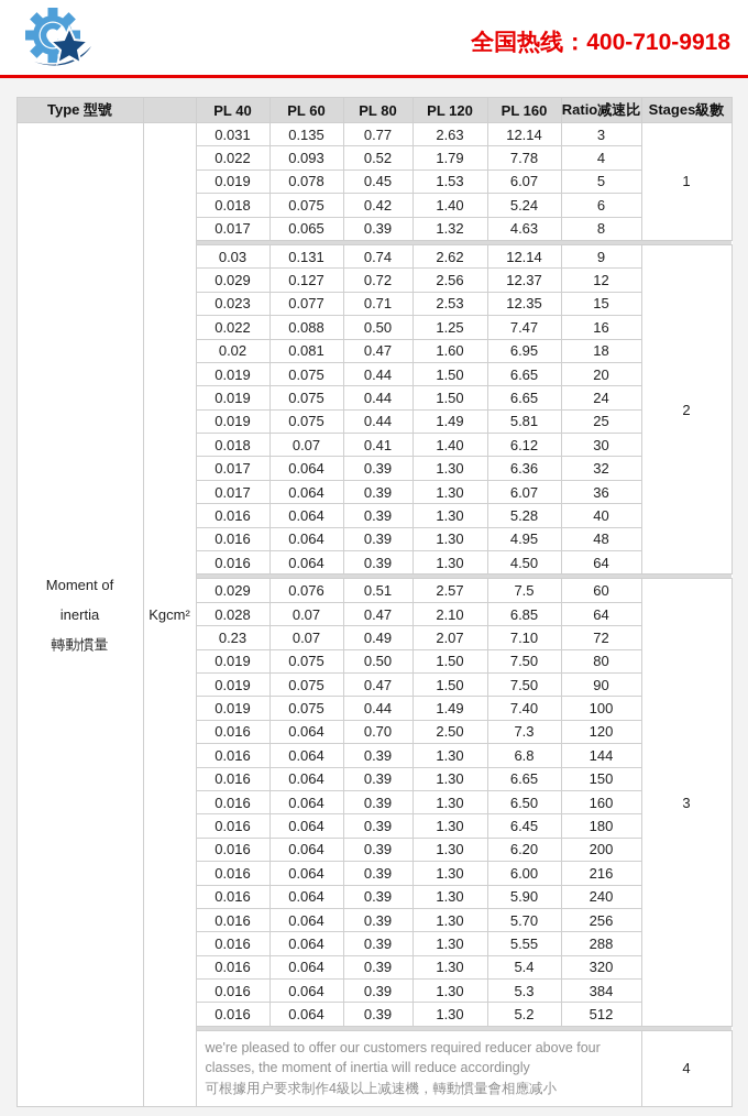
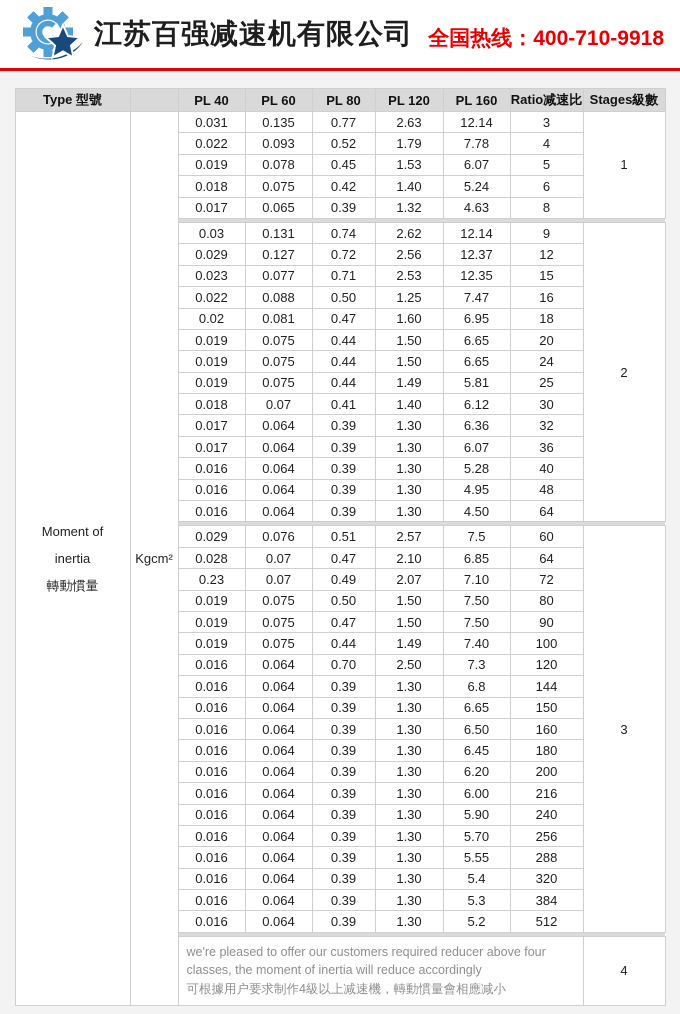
+ 江苏百强减速机有限公司
  全国热线：400-710-9918
  Type 型號		PL 40	PL 60	PL 80	PL 120	PL 160	Ratio减速比	Stages級數
  Moment ofinertia轉動慣量	Kgcm²	0.031	0.135	0.77	2.63	12.14	3	1
  0.022	0.093	0.52	1.79	7.78	4
  0.019	0.078	0.45	1.53	6.07	5
  0.018	0.075	0.42	1.40	5.24	6
  0.017	0.065	0.39	1.32	4.63	8
  0.03	0.131	0.74	2.62	12.14	9	2
  0.029	0.127	0.72	2.56	12.37	12
  0.023	0.077	0.71	2.53	12.35	15
  0.022	0.088	0.50	1.25	7.47	16
  0.02	0.081	0.47	1.60	6.95	18
  0.019	0.075	0.44	1.50	6.65	20
  0.019	0.075	0.44	1.50	6.65	24
  0.019	0.075	0.44	1.49	5.81	25
  0.018	0.07	0.41	1.40	6.12	30
  0.017	0.064	0.39	1.30	6.36	32
  0.017	0.064	0.39	1.30	6.07	36
  0.016	0.064	0.39	1.30	5.28	40
  0.016	0.064	0.39	1.30	4.95	48
  0.016	0.064	0.39	1.30	4.50	64
  0.029	0.076	0.51	2.57	7.5	60	3
  0.028	0.07	0.47	2.10	6.85	64
  0.23	0.07	0.49	2.07	7.10	72
  0.019	0.075	0.50	1.50	7.50	80
  0.019	0.075	0.47	1.50	7.50	90
  0.019	0.075	0.44	1.49	7.40	100
  0.016	0.064	0.70	2.50	7.3	120
  0.016	0.064	0.39	1.30	6.8	144
  0.016	0.064	0.39	1.30	6.65	150
  0.016	0.064	0.39	1.30	6.50	160
  0.016	0.064	0.39	1.30	6.45	180
  0.016	0.064	0.39	1.30	6.20	200
  0.016	0.064	0.39	1.30	6.00	216
  0.016	0.064	0.39	1.30	5.90	240
  0.016	0.064	0.39	1.30	5.70	256
  0.016	0.064	0.39	1.30	5.55	288
  0.016	0.064	0.39	1.30	5.4	320
  0.016	0.064	0.39	1.30	5.3	384
  0.016	0.064	0.39	1.30	5.2	512
  we're pleased to offer our customers required reducer above four classes, the moment of inertia will reduce accordingly可根據用户要求制作4級以上减速機，轉動慣量會相應减小	4
